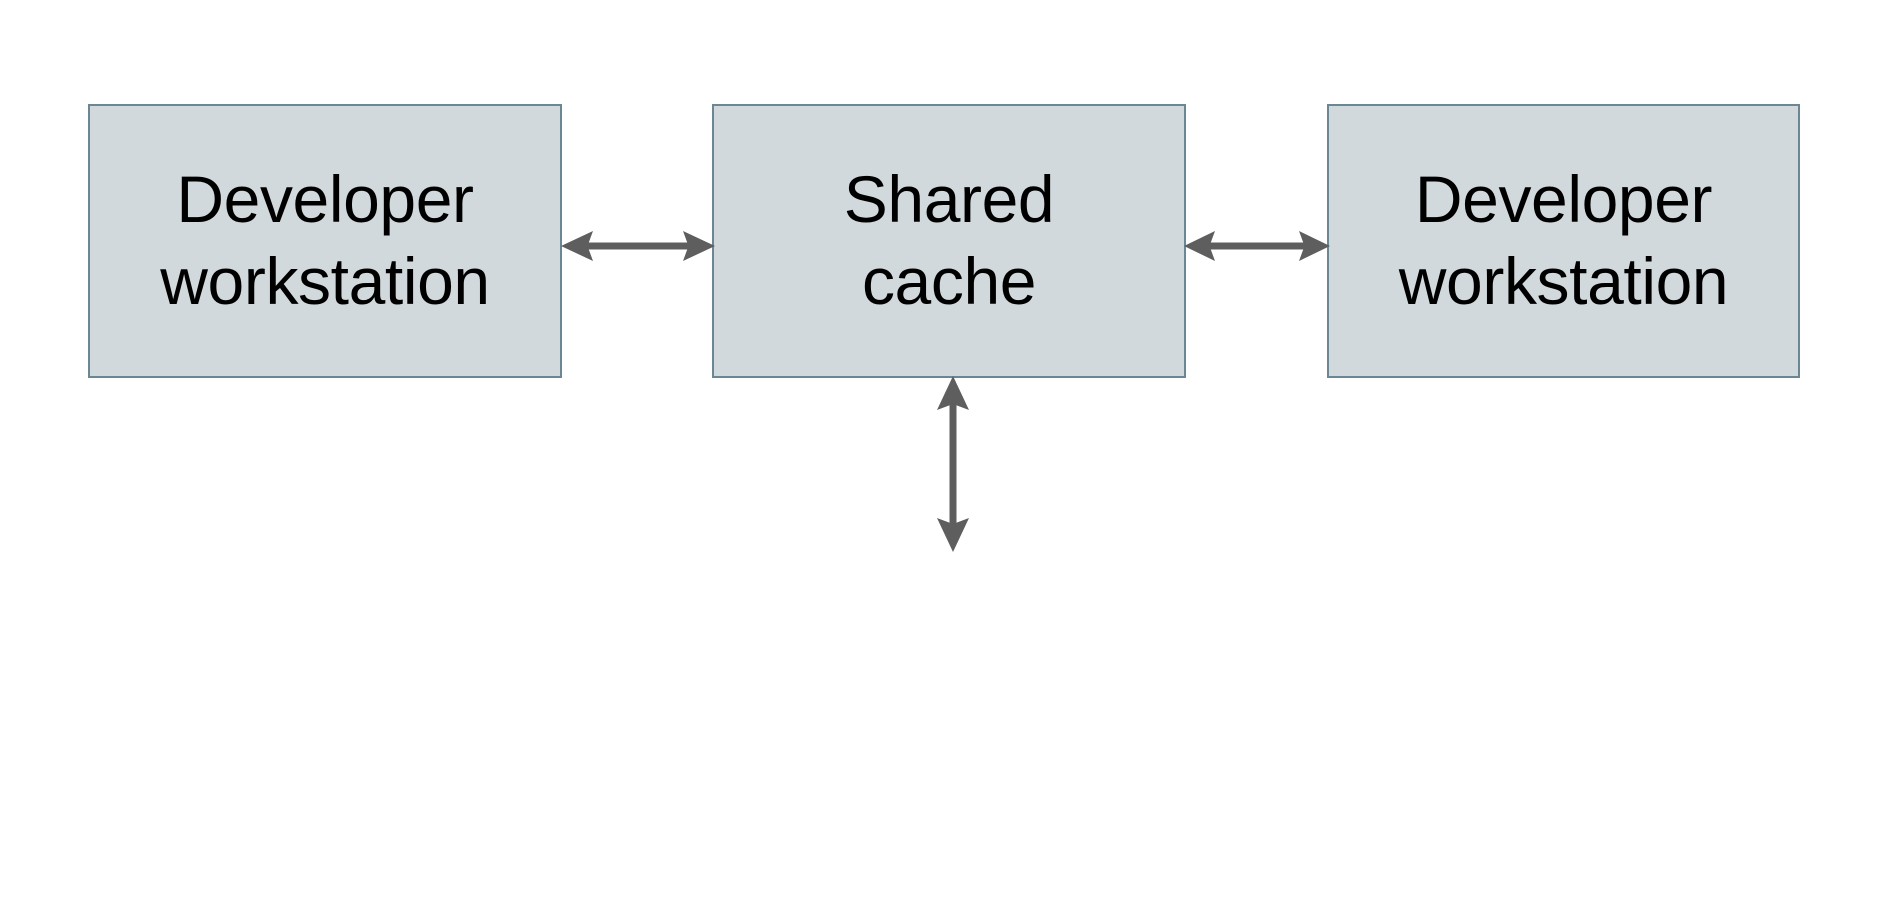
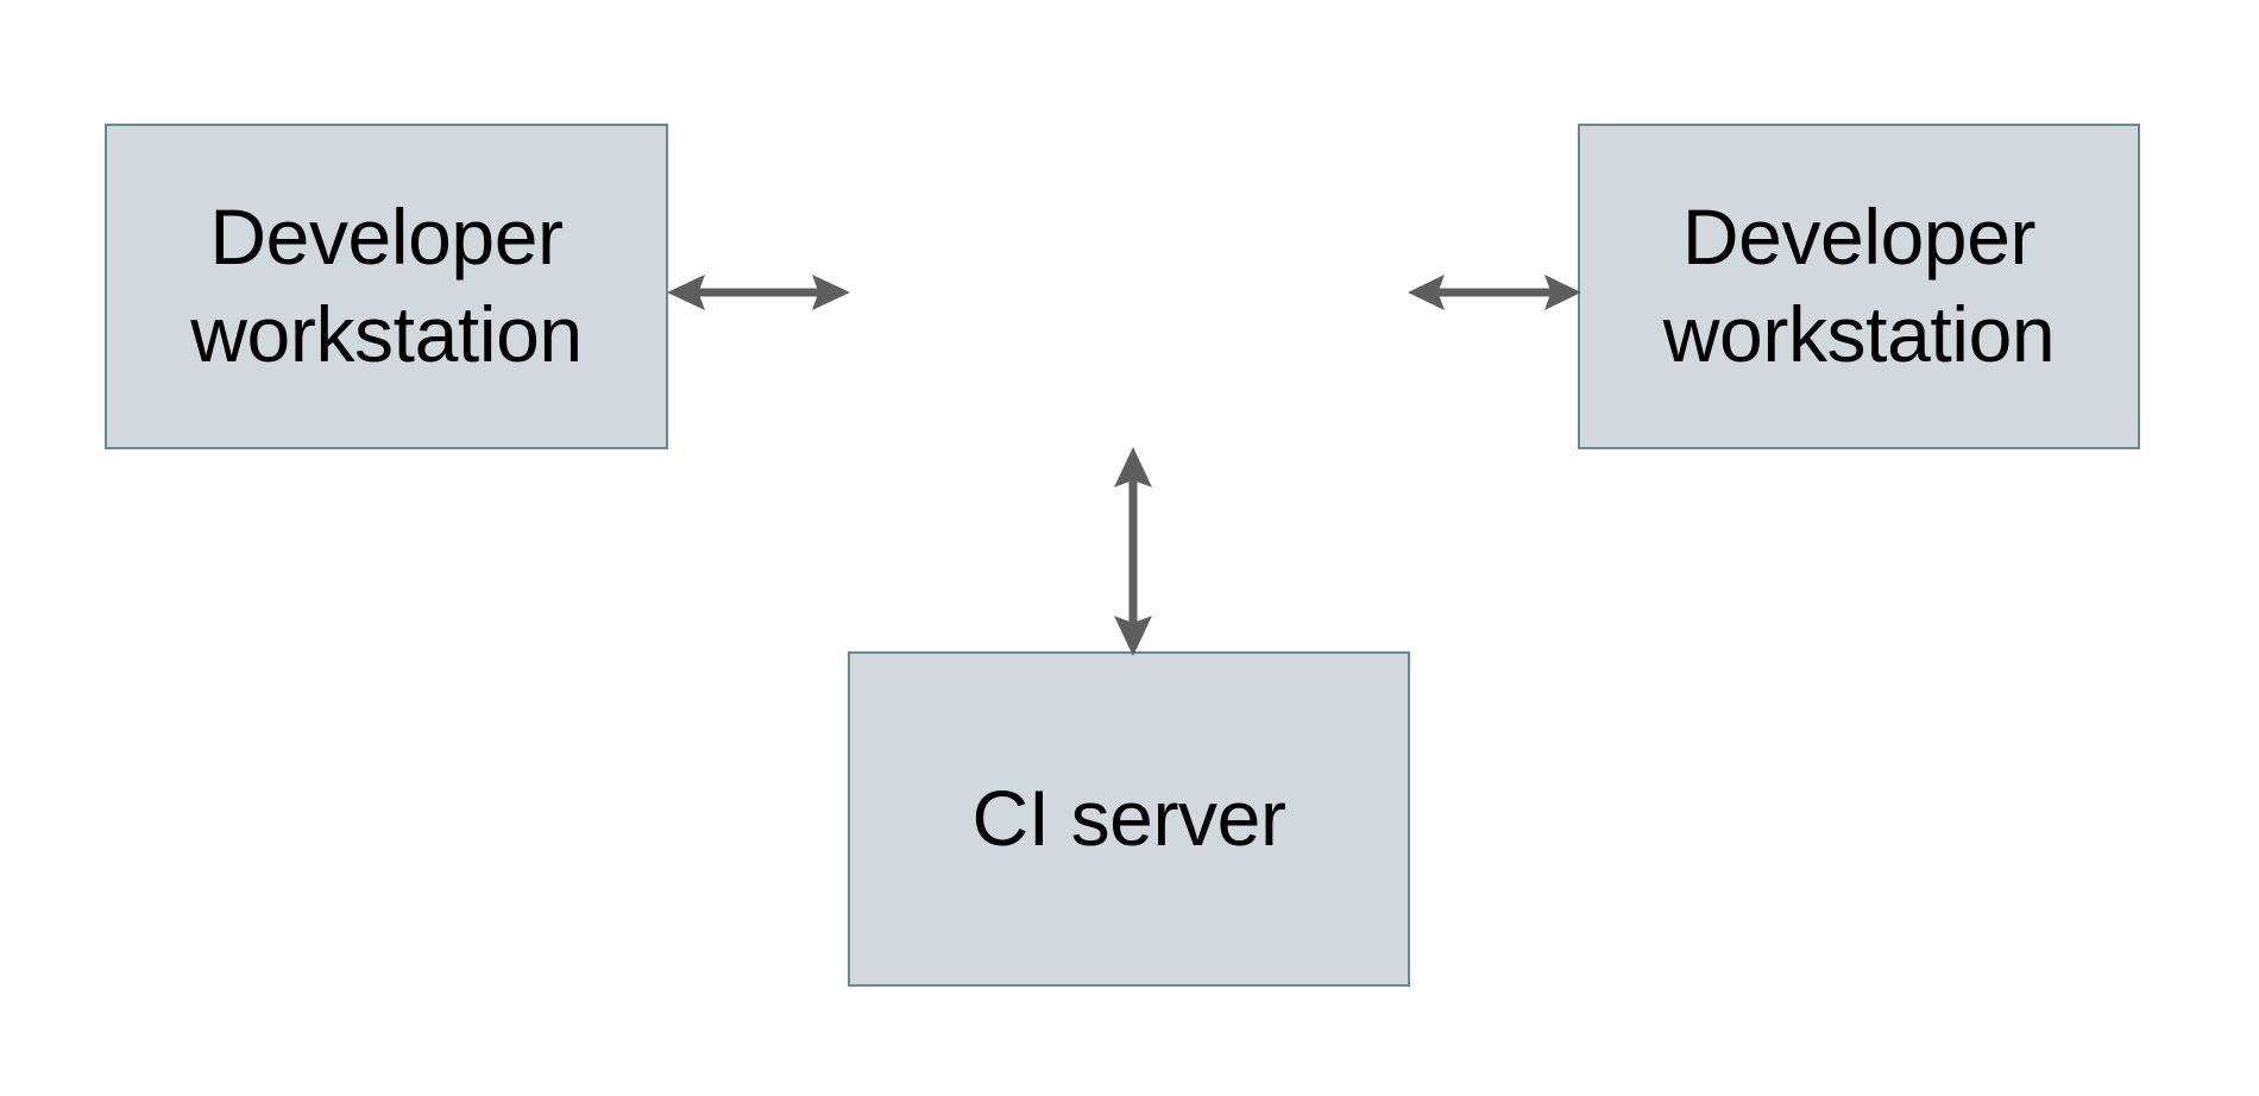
  Developer
  workstation
- Shared
- cache
  Developer
  workstation
+ CI server
